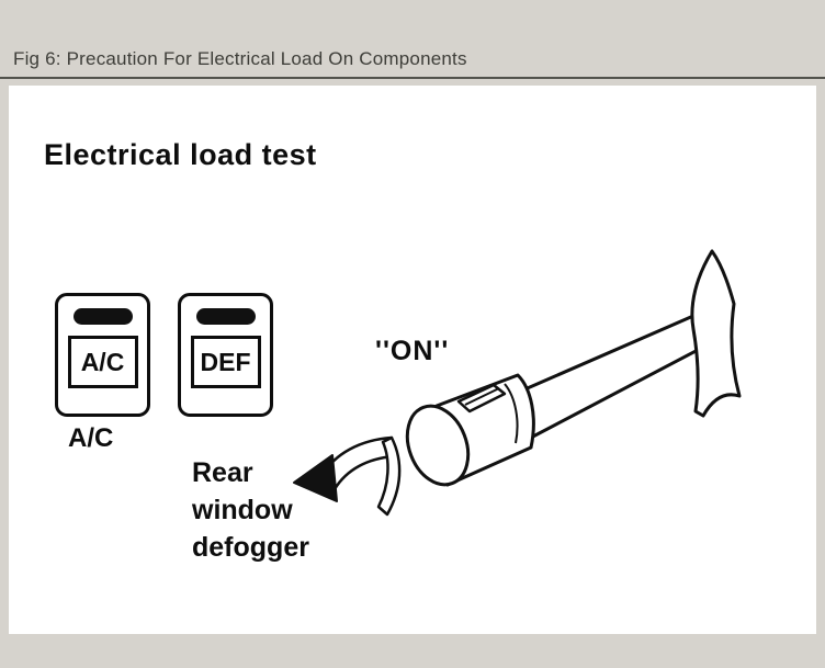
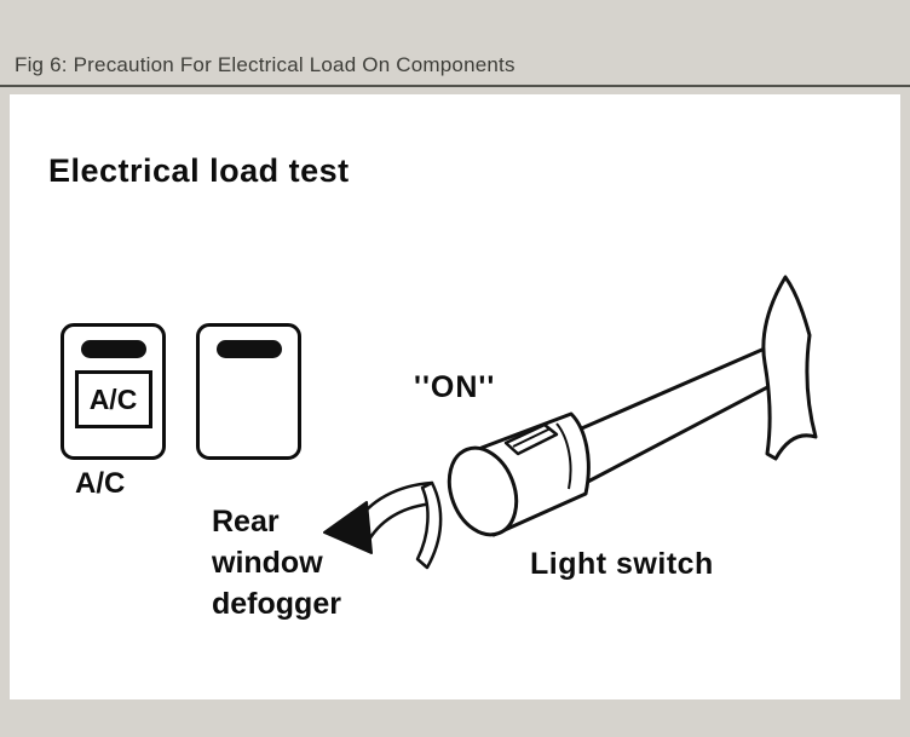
  Fig 6: Precaution For Electrical Load On Components
  Electrical load test
  A/C
- DEF
  A/C
  ''ON''
  Rear
  window
  defogger
+ Light switch
